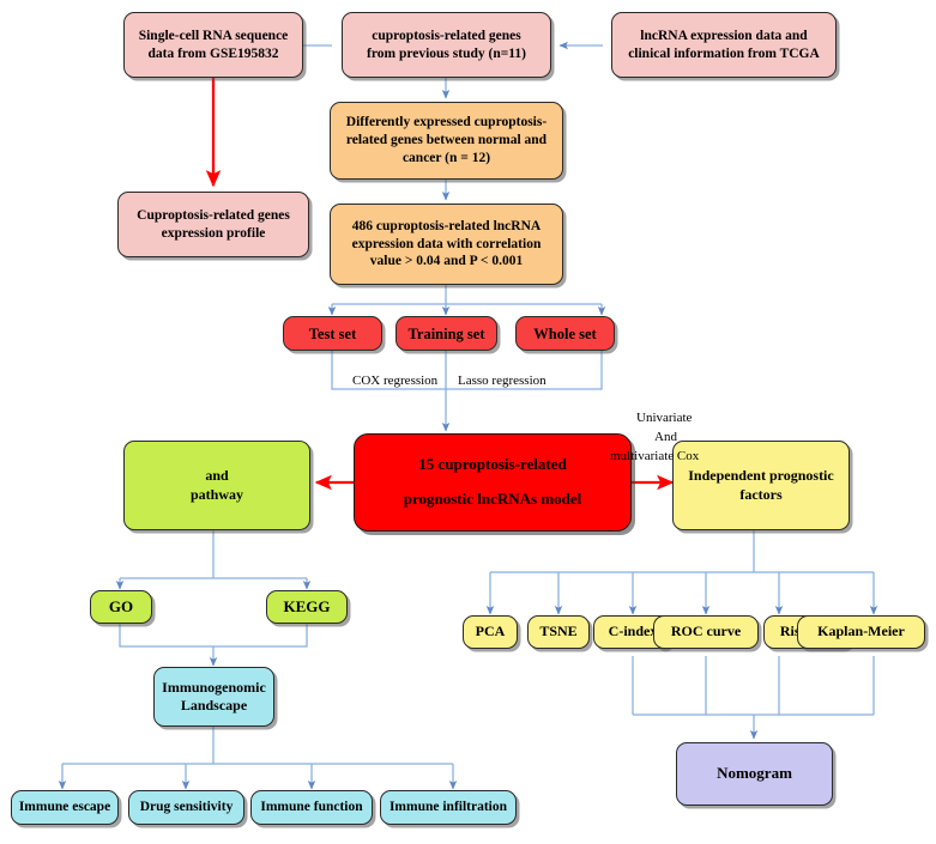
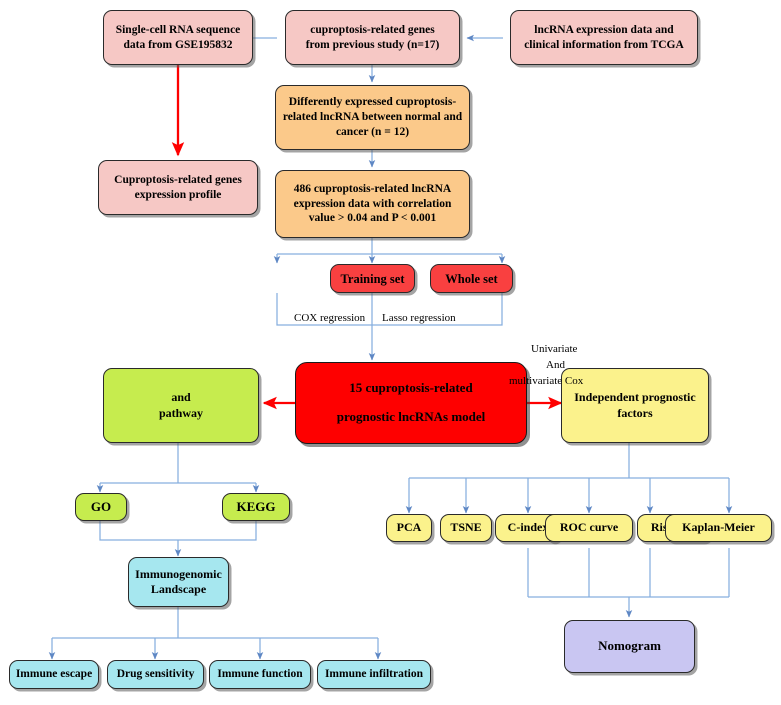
  Single-cell RNA sequence
  data from GSE195832
  cuproptosis-related genes
- from previous study (n=11)
+ from previous study (n=17)
  lncRNA expression data and
  clinical information from TCGA
  Cuproptosis-related genes
  expression profile
  Differently expressed cuproptosis-
- related genes between normal and
+ related lncRNA between normal and
  cancer (n = 12)
  486 cuproptosis-related lncRNA
  expression data with correlation
  value > 0.04 and P < 0.001
- Test set
  Training set
  Whole set
  COX regression
  Lasso regression
  15 cuproptosis-related
  prognostic lncRNAs model
  Univariate
  And
  multivariate Cox
  and
  pathway
  GO
  KEGG
  Immunogenomic
  Landscape
  Immune escape
  Drug sensitivity
  Immune function
  Immune infiltration
  Independent prognostic
  factors
  PCA
  TSNE
  C-inde
  ROC curve
  Kaplan-Meier
  Nomogram
